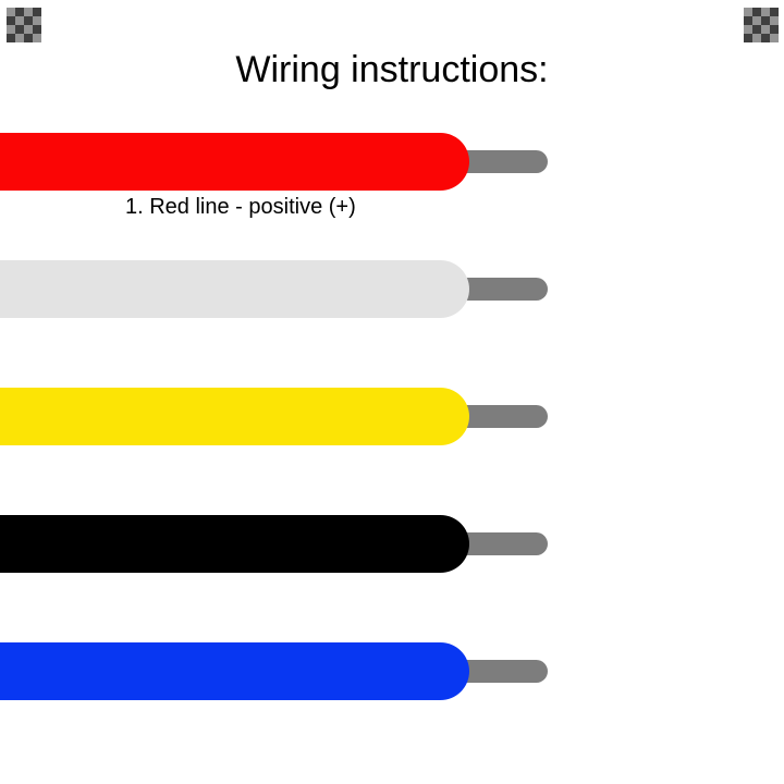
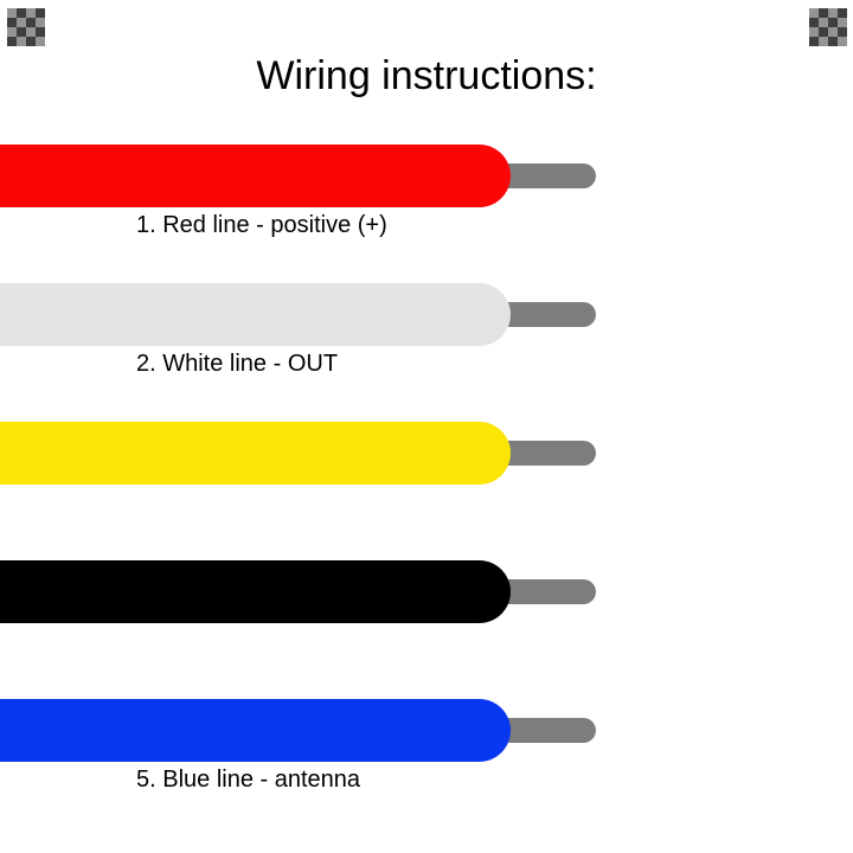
  Wiring instructions:
  1. Red line - positive (+)
+ 2. White line - OUT
+ 5. Blue line - antenna
